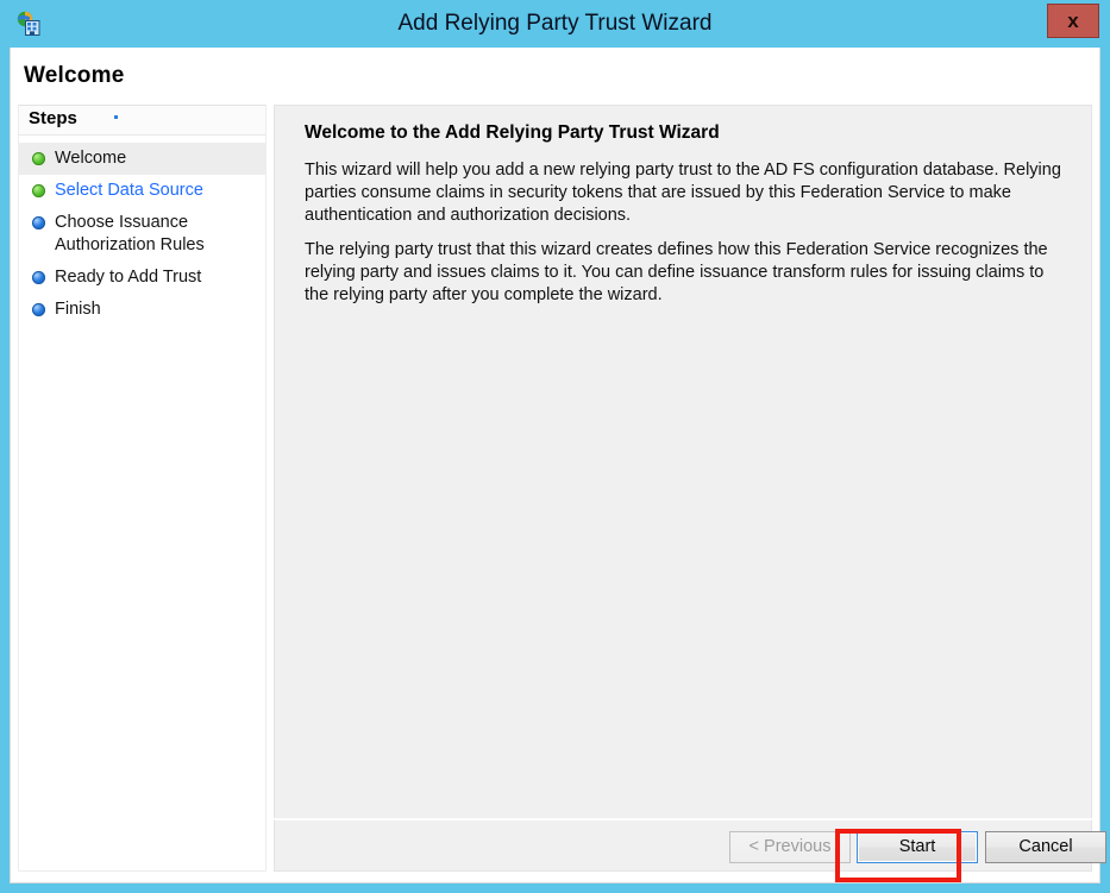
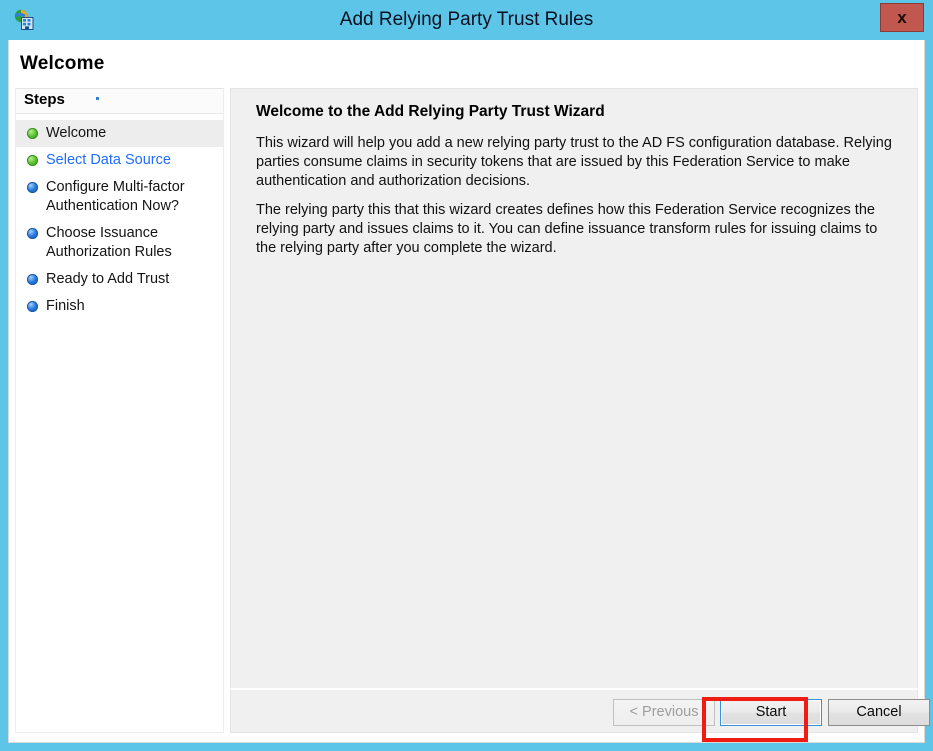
- Add Relying Party Trust Wizard
+ Add Relying Party Trust Rules
  x
  Welcome
  Steps
  Welcome
  Select Data Source
+ Configure Multi-factor Authentication Now?
  Choose Issuance Authorization Rules
  Ready to Add Trust
  Finish
  Welcome to the Add Relying Party Trust Wizard
  This wizard will help you add a new relying party trust to the AD FS configuration database. Relying parties consume claims in security tokens that are issued by this Federation Service to make authentication and authorization decisions.
- The relying party trust that this wizard creates defines how this Federation Service recognizes the relying party and issues claims to it. You can define issuance transform rules for issuing claims to the relying party after you complete the wizard.
+ The relying party this that this wizard creates defines how this Federation Service recognizes the relying party and issues claims to it. You can define issuance transform rules for issuing claims to the relying party after you complete the wizard.
  < Previous
  Start
  Cancel
